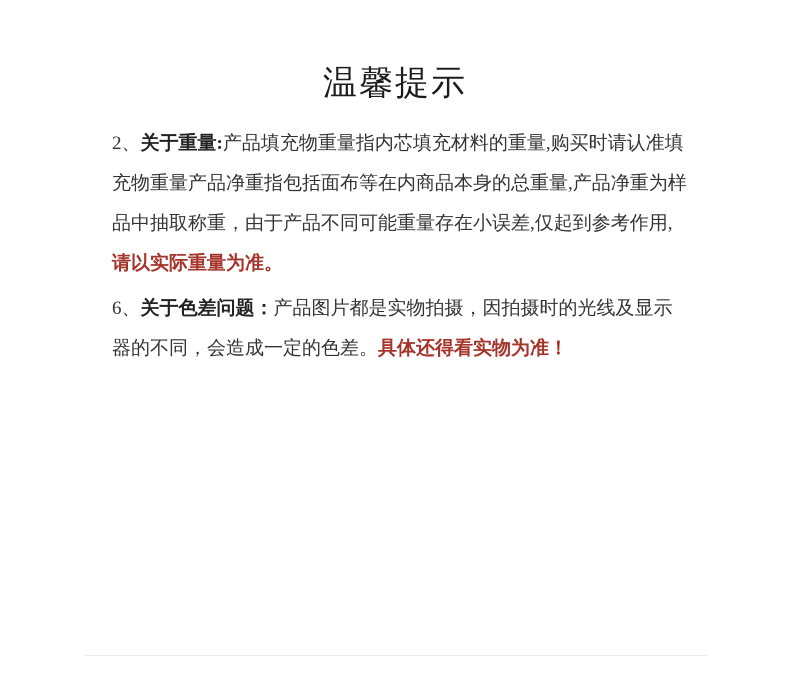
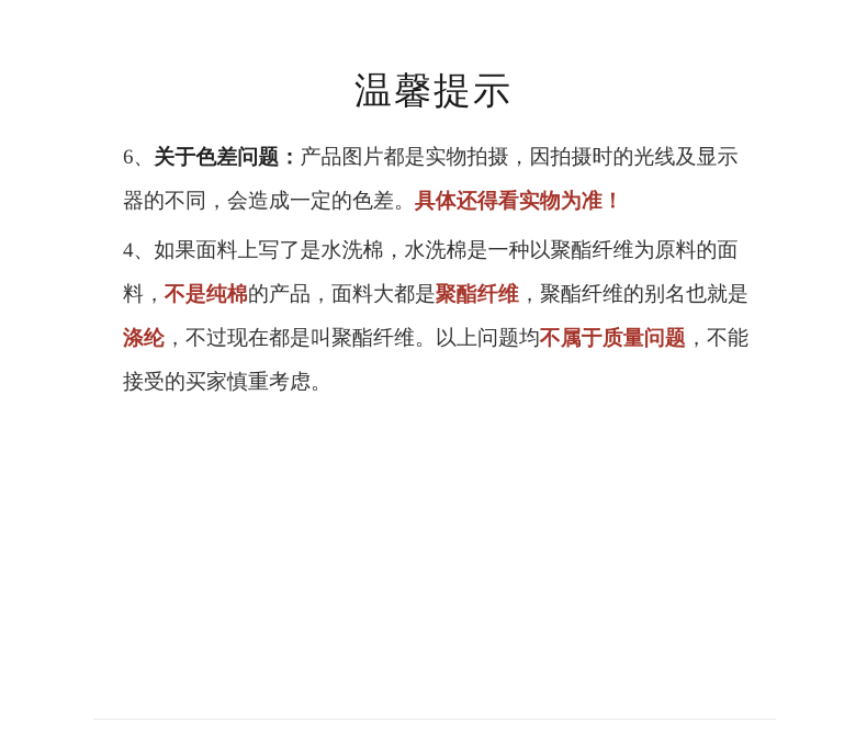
  温馨提示
- 2、关于重量:产品填充物重量指内芯填充材料的重量,购买时请认准填充物重量产品净重指包括面布等在内商品本身的总重量,产品净重为样品中抽取称重，由于产品不同可能重量存在小误差,仅起到参考作用,请以实际重量为准。
  6、关于色差问题：产品图片都是实物拍摄，因拍摄时的光线及显示器的不同，会造成一定的色差。具体还得看实物为准！
+ 4、如果面料上写了是水洗棉，水洗棉是一种以聚酯纤维为原料的面料，不是纯棉的产品，面料大都是聚酯纤维，聚酯纤维的别名也就是涤纶，不过现在都是叫聚酯纤维。以上问题均不属于质量问题，不能接受的买家慎重考虑。
